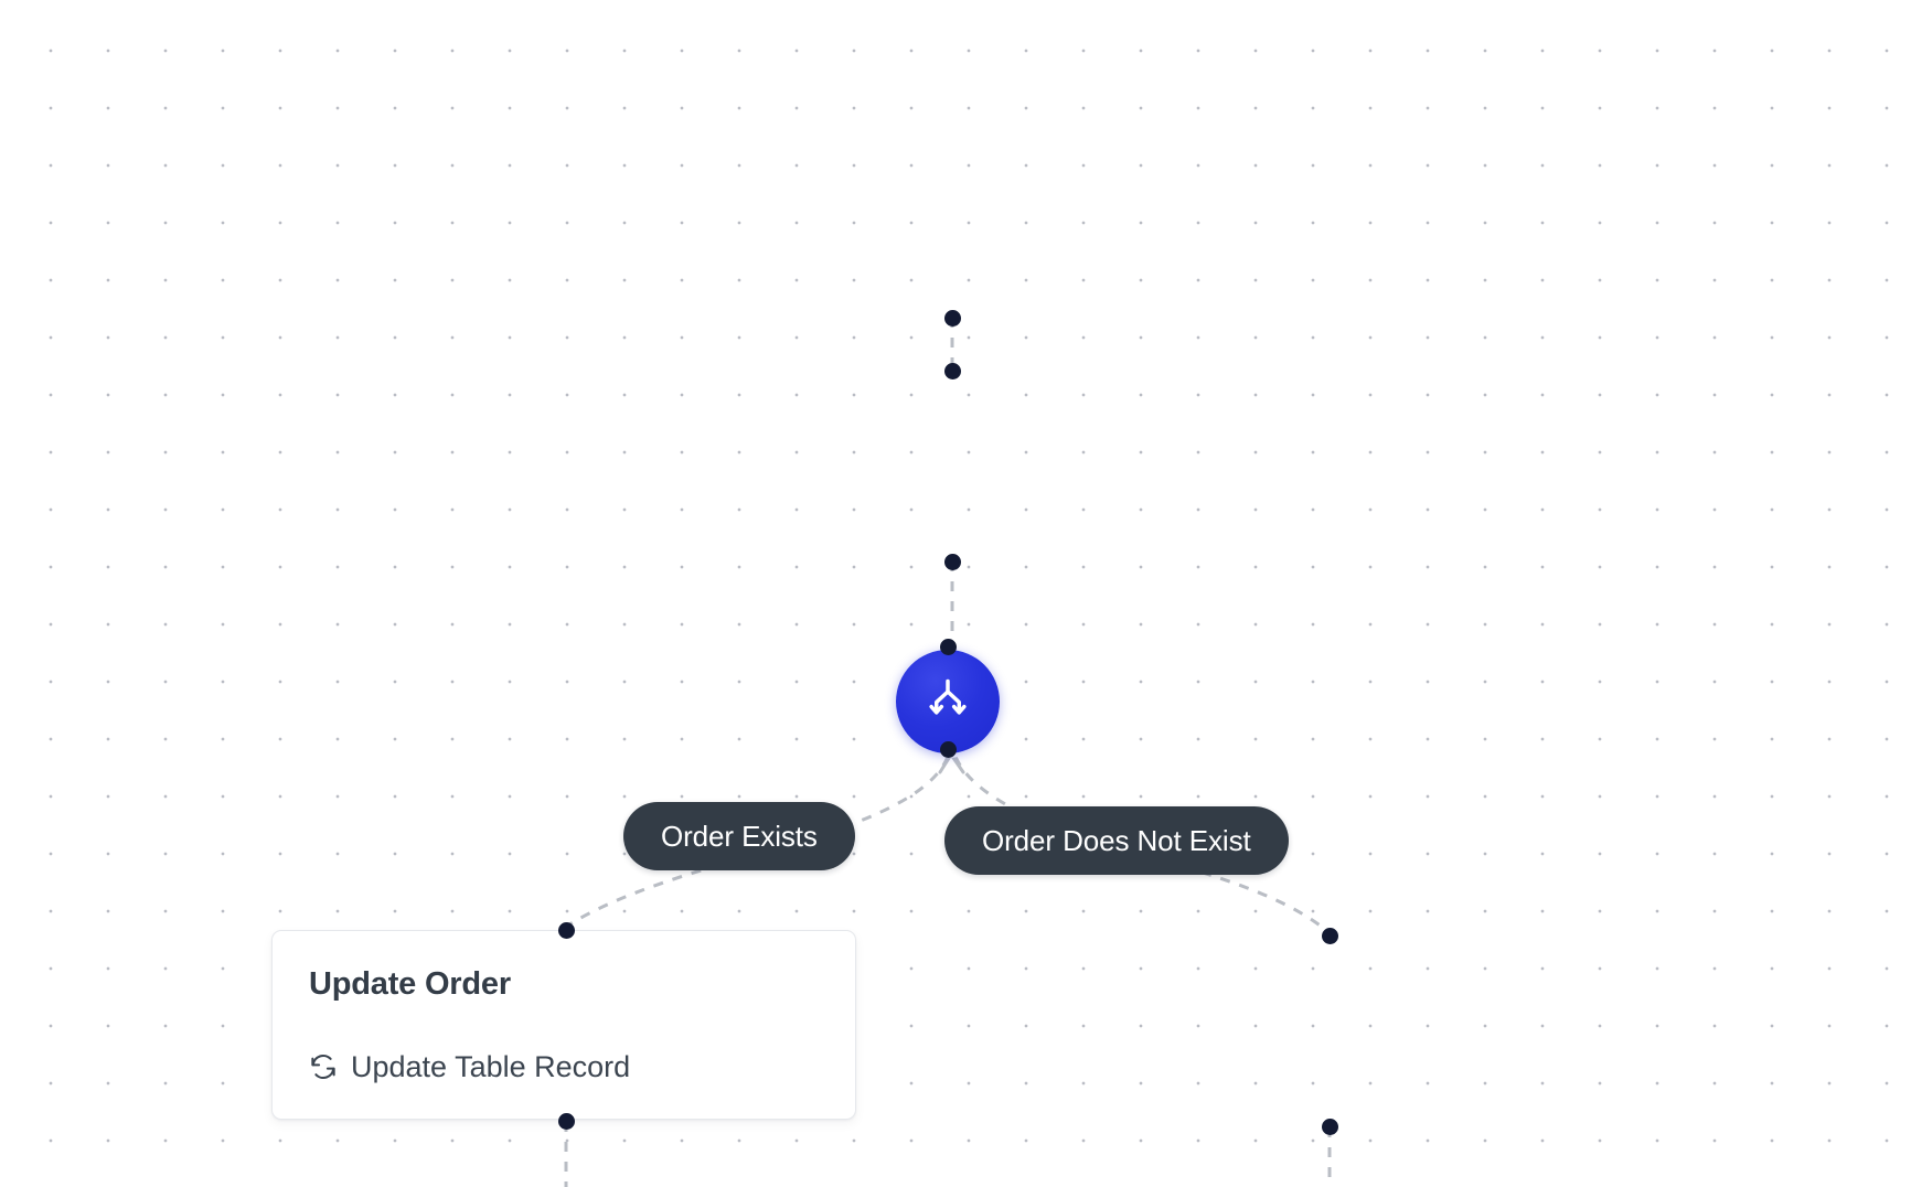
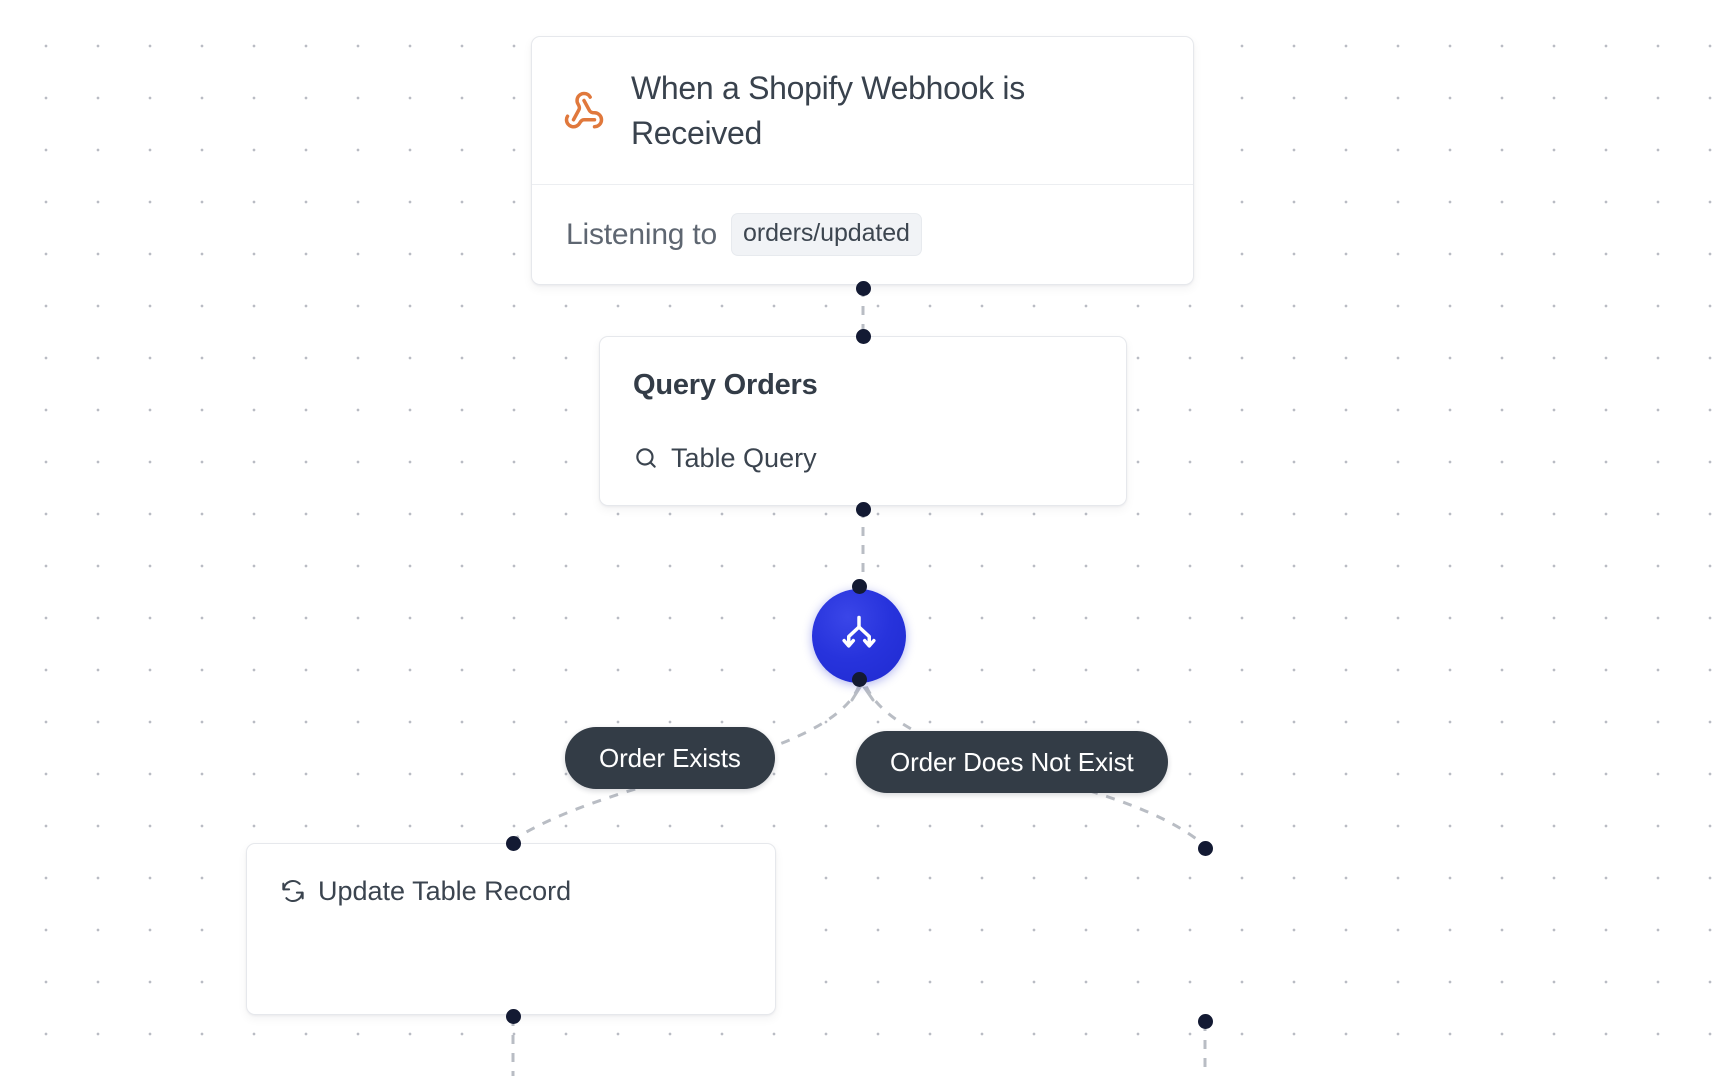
+ When a Shopify Webhook is Received
+ Listening to
+ orders/updated
+ Query Orders
+ Table Query
  Order Exists
  Order Does Not Exist
- Update Order
  Update Table Record
